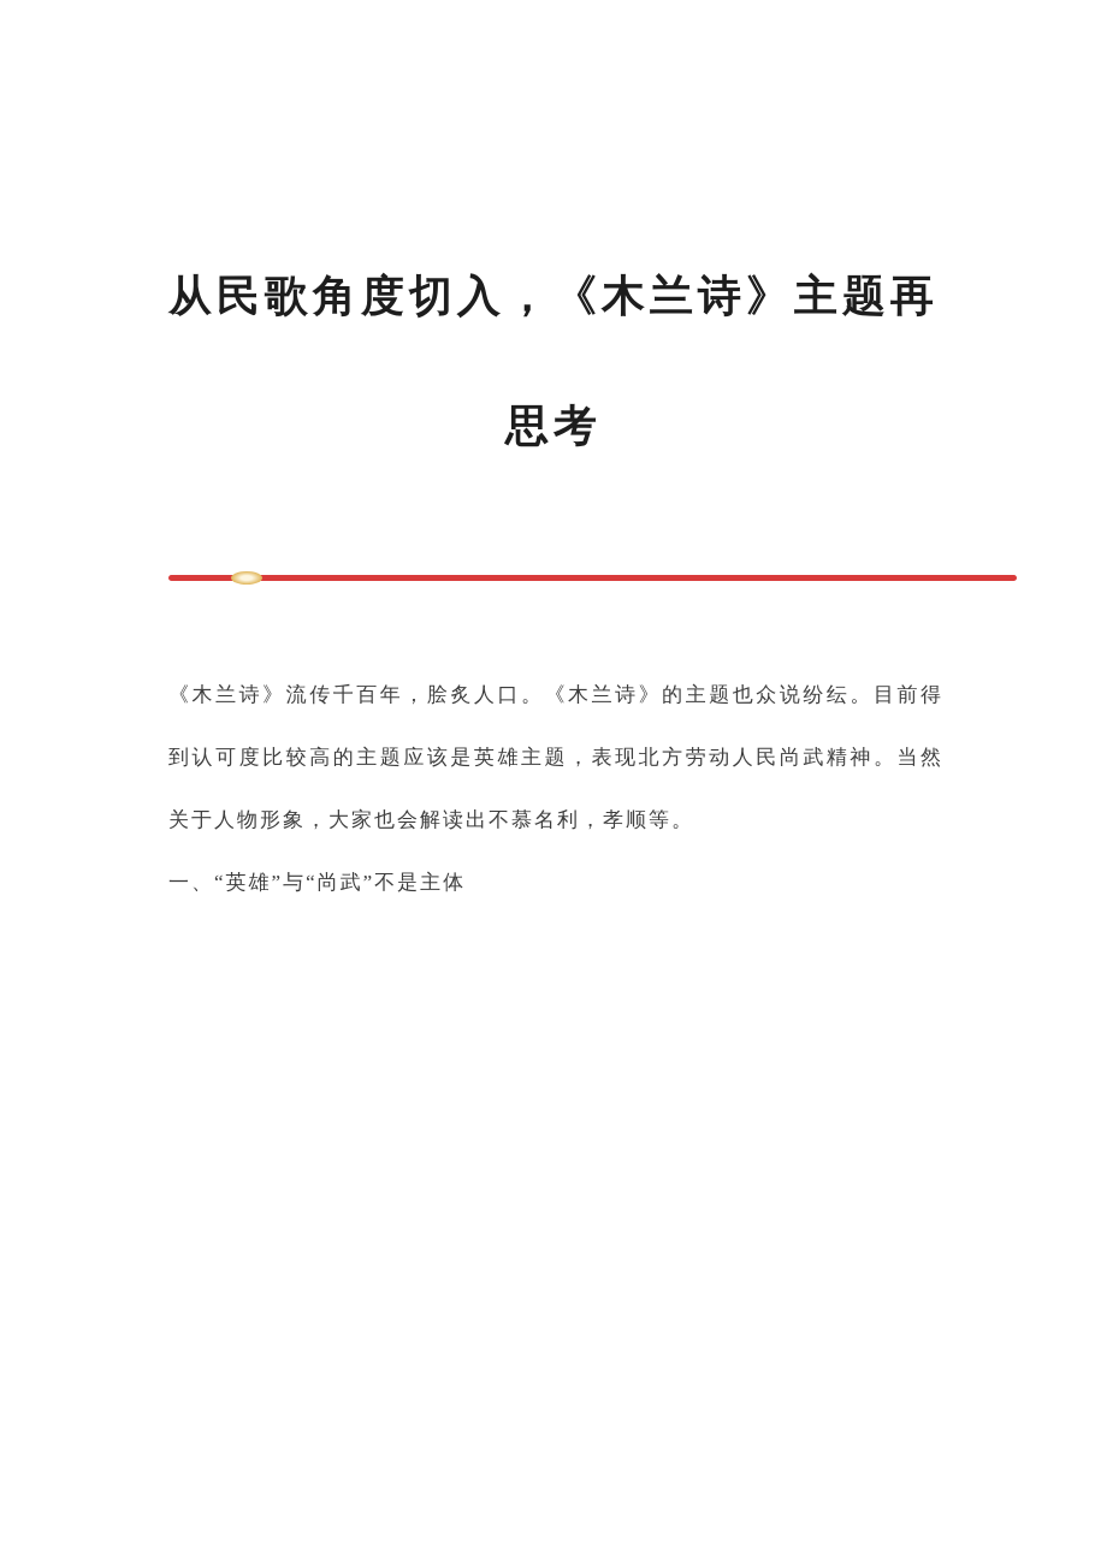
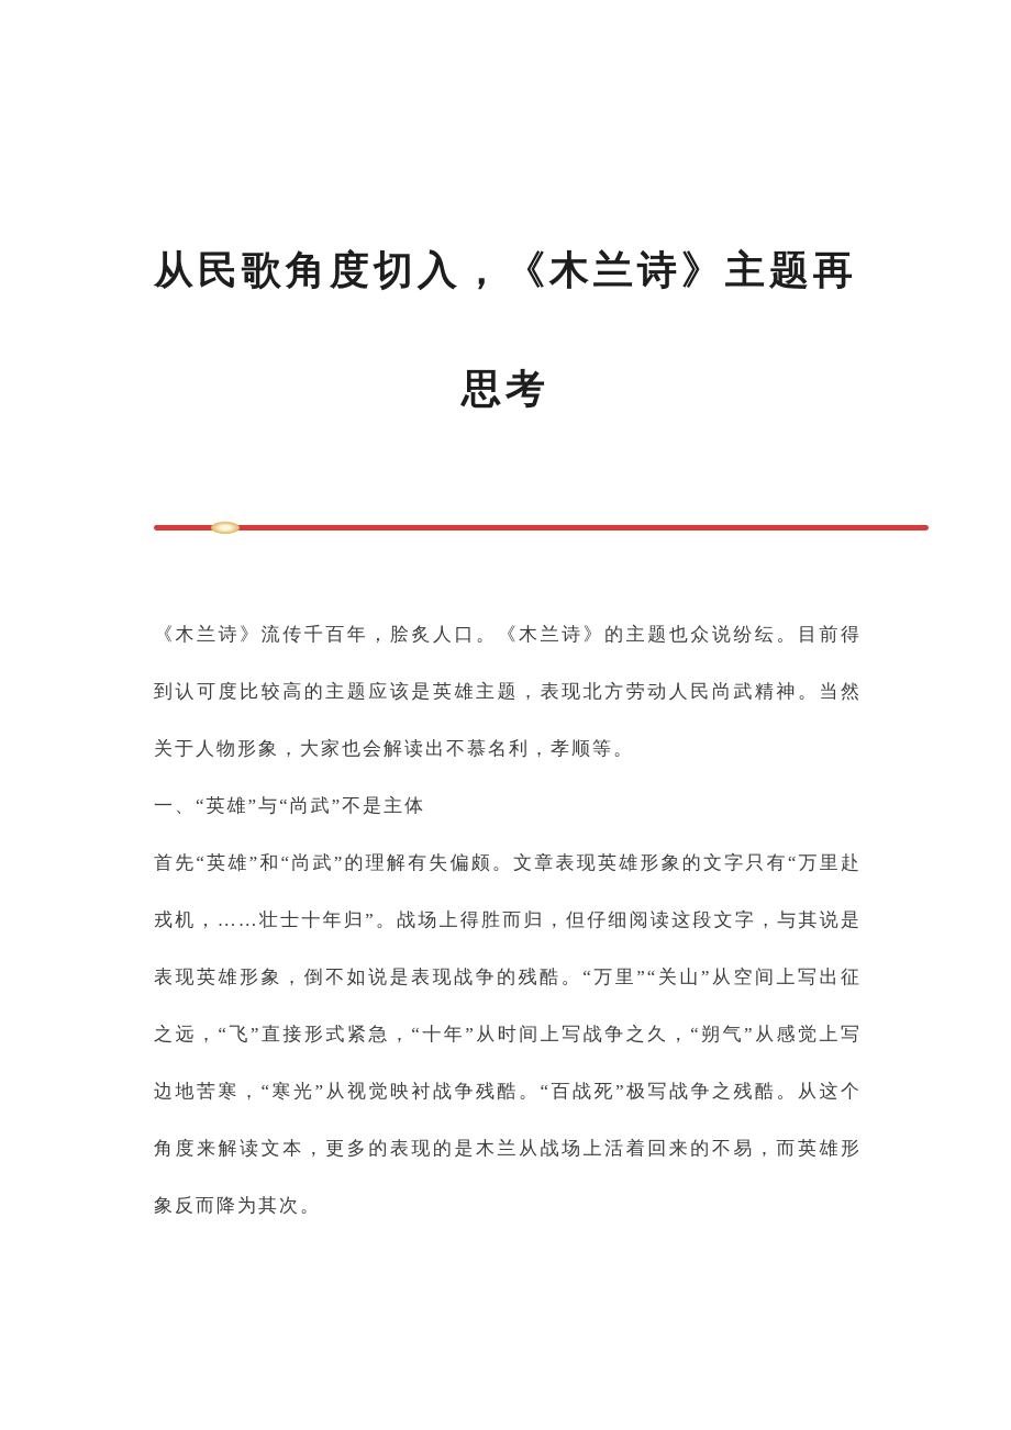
  从民歌角度切入，《木兰诗》主题再思考
  《木兰诗》流传千百年，脍炙人口。《木兰诗》的主题也众说纷纭。目前得到认可度比较高的主题应该是英雄主题，表现北方劳动人民尚武精神。当然关于人物形象，大家也会解读出不慕名利，孝顺等。
  一、“英雄”与“尚武”不是主体
+ 首先“英雄”和“尚武”的理解有失偏颇。文章表现英雄形象的文字只有“万里赴戎机，……壮士十年归”。战场上得胜而归，但仔细阅读这段文字，与其说是表现英雄形象，倒不如说是表现战争的残酷。“万里”“关山”从空间上写出征之远，“飞”直接形式紧急，“十年”从时间上写战争之久，“朔气”从感觉上写边地苦寒，“寒光”从视觉映衬战争残酷。“百战死”极写战争之残酷。从这个角度来解读文本，更多的表现的是木兰从战场上活着回来的不易，而英雄形象反而降为其次。
